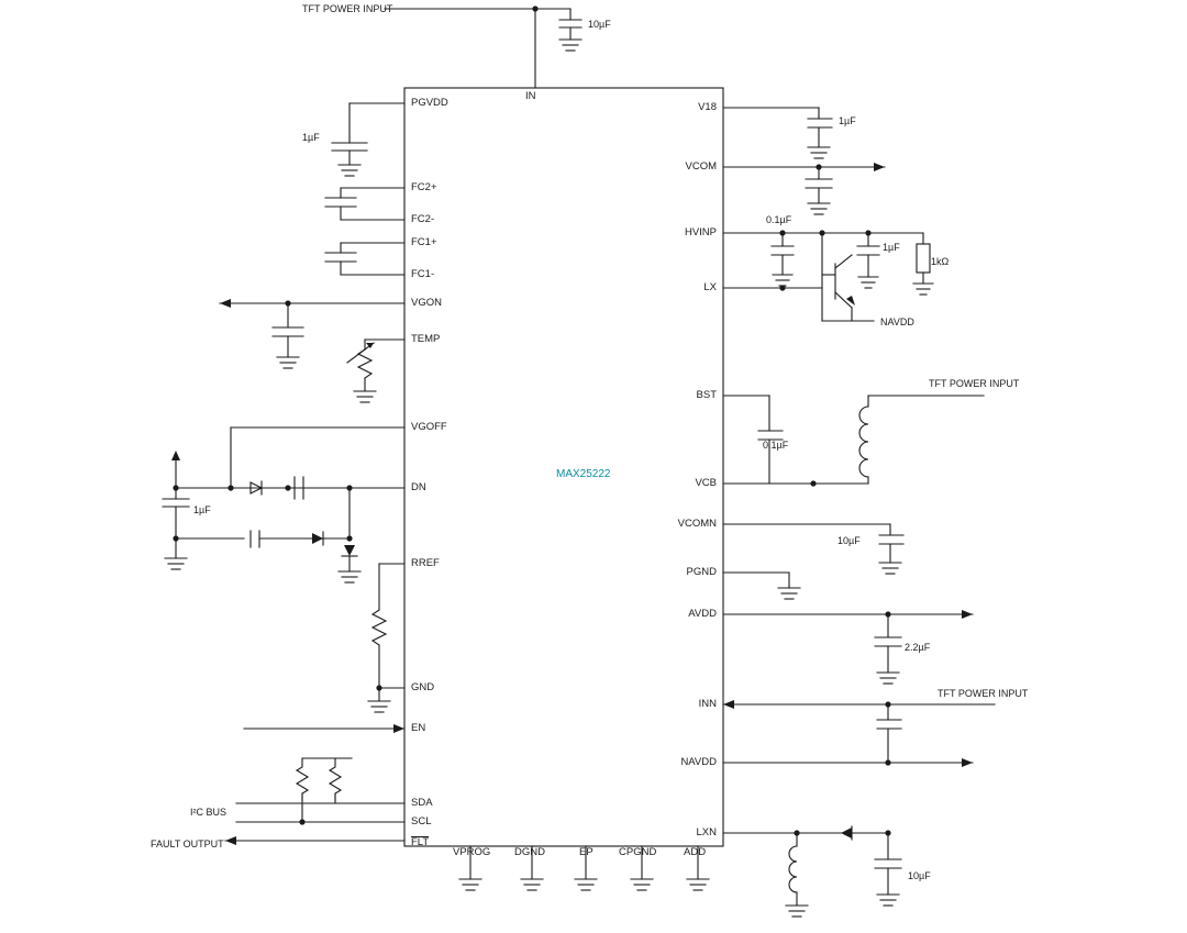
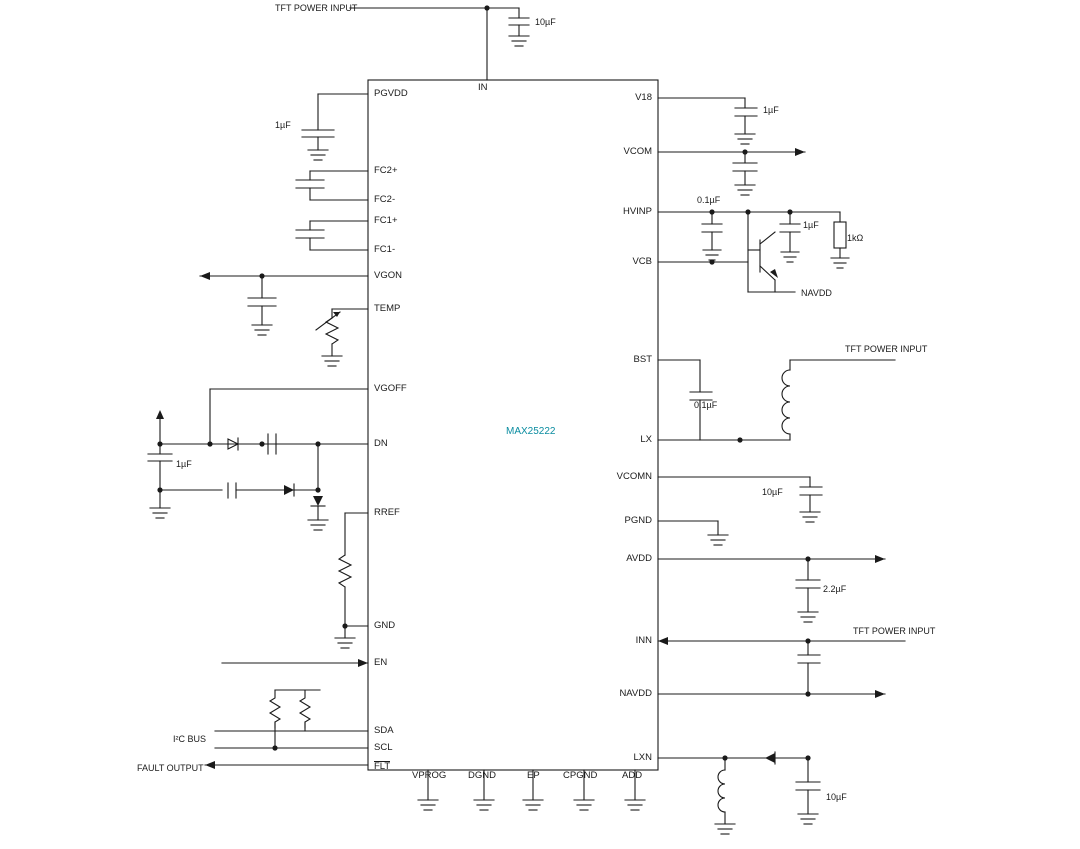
  MAX25222
  PGVDD
  FC2+
  FC2-
  FC1+
  FC1-
  VGON
  TEMP
  VGOFF
  DN
  RREF
  GND
  EN
  SDA
  SCL
  FLT
  IN
  V18
  VCOM
  HVINP
- LX
+ VCB
  BST
- VCB
+ LX
  VCOMN
  PGND
  AVDD
  INN
  NAVDD
  LXN
  VPROG
  DGND
  EP
  CPGND
  ADD
  TFT POWER INPUT
  TFT POWER INPUT
  TFT POWER INPUT
  NAVDD
  I²C BUS
  FAULT OUTPUT
  10µF
  1µF
  1µF
  0.1µF
  1µF
  1kΩ
  0.1µF
  10µF
  2.2µF
  10µF
  1µF
